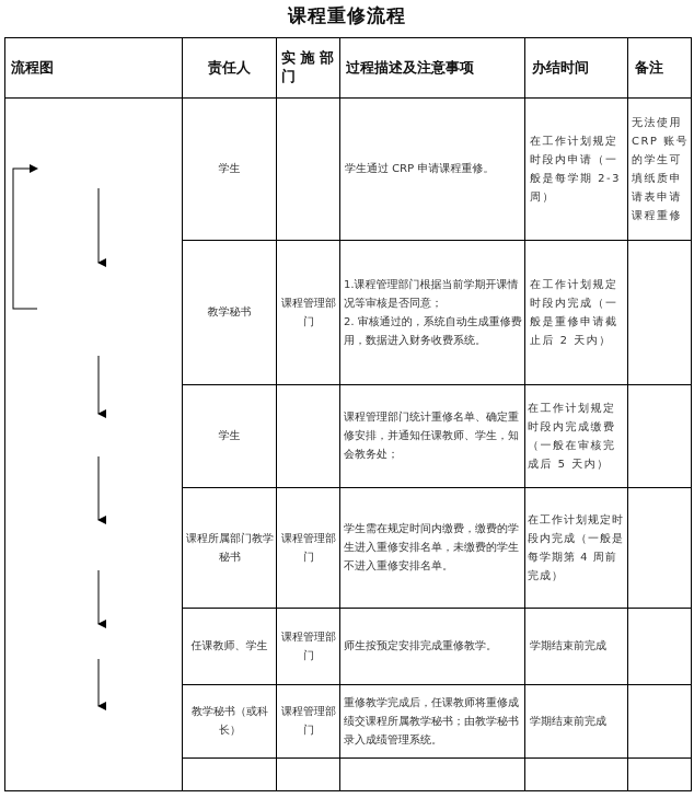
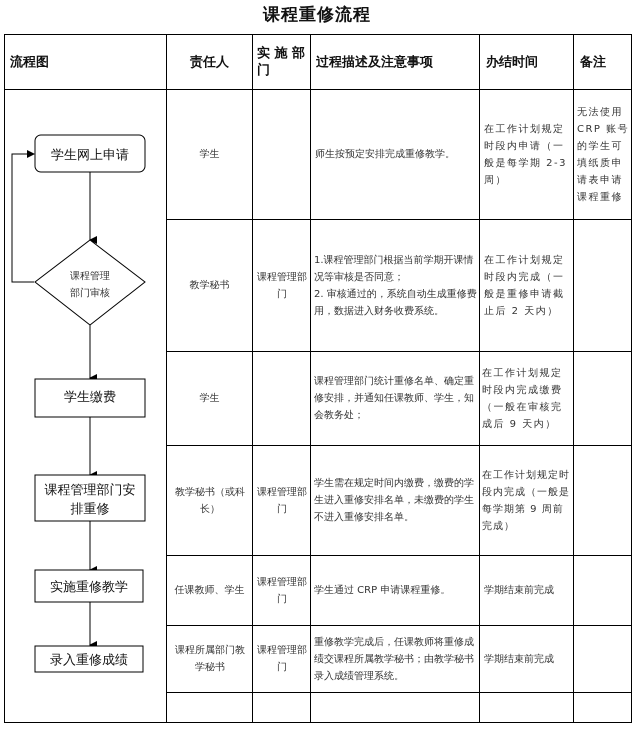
  课程重修流程
  流程图
  责任人
  实 施 部
  门
  过程描述及注意事项
  办结时间
  备注
+ 学生网上申请
+ 课程管理
+ 部门审核
+ 学生缴费
+ 课程管理部门安
+ 排重修
+ 实施重修教学
+ 录入重修成绩
  学生
- 学生通过 CRP 申请课程重修。
+ 师生按预定安排完成重修教学。
  在工作计划规定时段内申请（一般是每学期 2-3 周）
  无法使用 CRP 账号的学生可填纸质申请表申请课程重修
  教学秘书
  课程管理部门
  1.课程管理部门根据当前学期开课情况等审核是否同意；
  2. 审核通过的，系统自动生成重修费用，数据进入财务收费系统。
  在工作计划规定时段内完成（一般是重修申请截止后 2 天内）
  学生
  课程管理部门统计重修名单、确定重修安排，并通知任课教师、学生，知会教务处；
- 在工作计划规定时段内完成缴费（一般在审核完成后 5 天内）
+ 在工作计划规定时段内完成缴费（一般在审核完成后 9 天内）
- 课程所属部门教学秘书
+ 教学秘书（或科长）
  课程管理部门
  学生需在规定时间内缴费，缴费的学生进入重修安排名单，未缴费的学生不进入重修安排名单。
- 在工作计划规定时段内完成（一般是每学期第 4 周前完成）
+ 在工作计划规定时段内完成（一般是每学期第 9 周前完成）
  任课教师、学生
  课程管理部门
- 师生按预定安排完成重修教学。
+ 学生通过 CRP 申请课程重修。
  学期结束前完成
- 教学秘书（或科长）
+ 课程所属部门教学秘书
  课程管理部门
  重修教学完成后，任课教师将重修成绩交课程所属教学秘书；由教学秘书录入成绩管理系统。
  学期结束前完成
